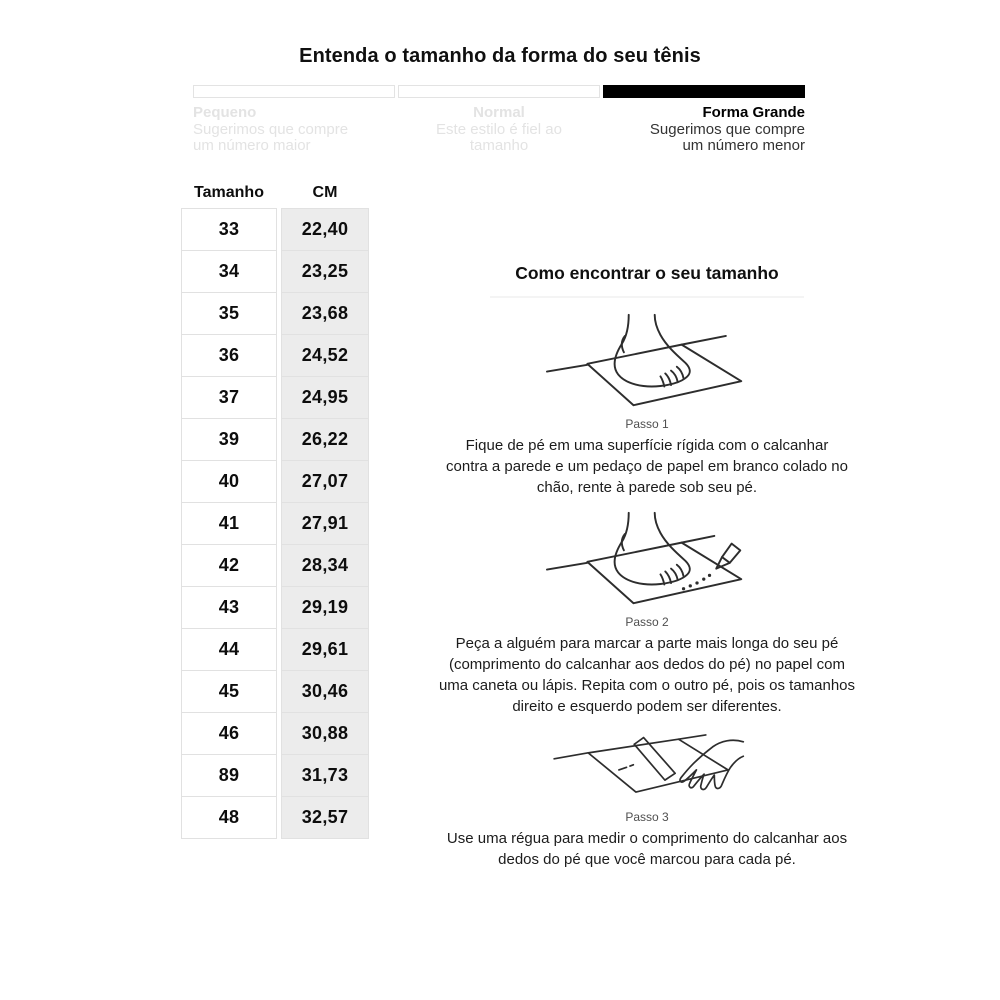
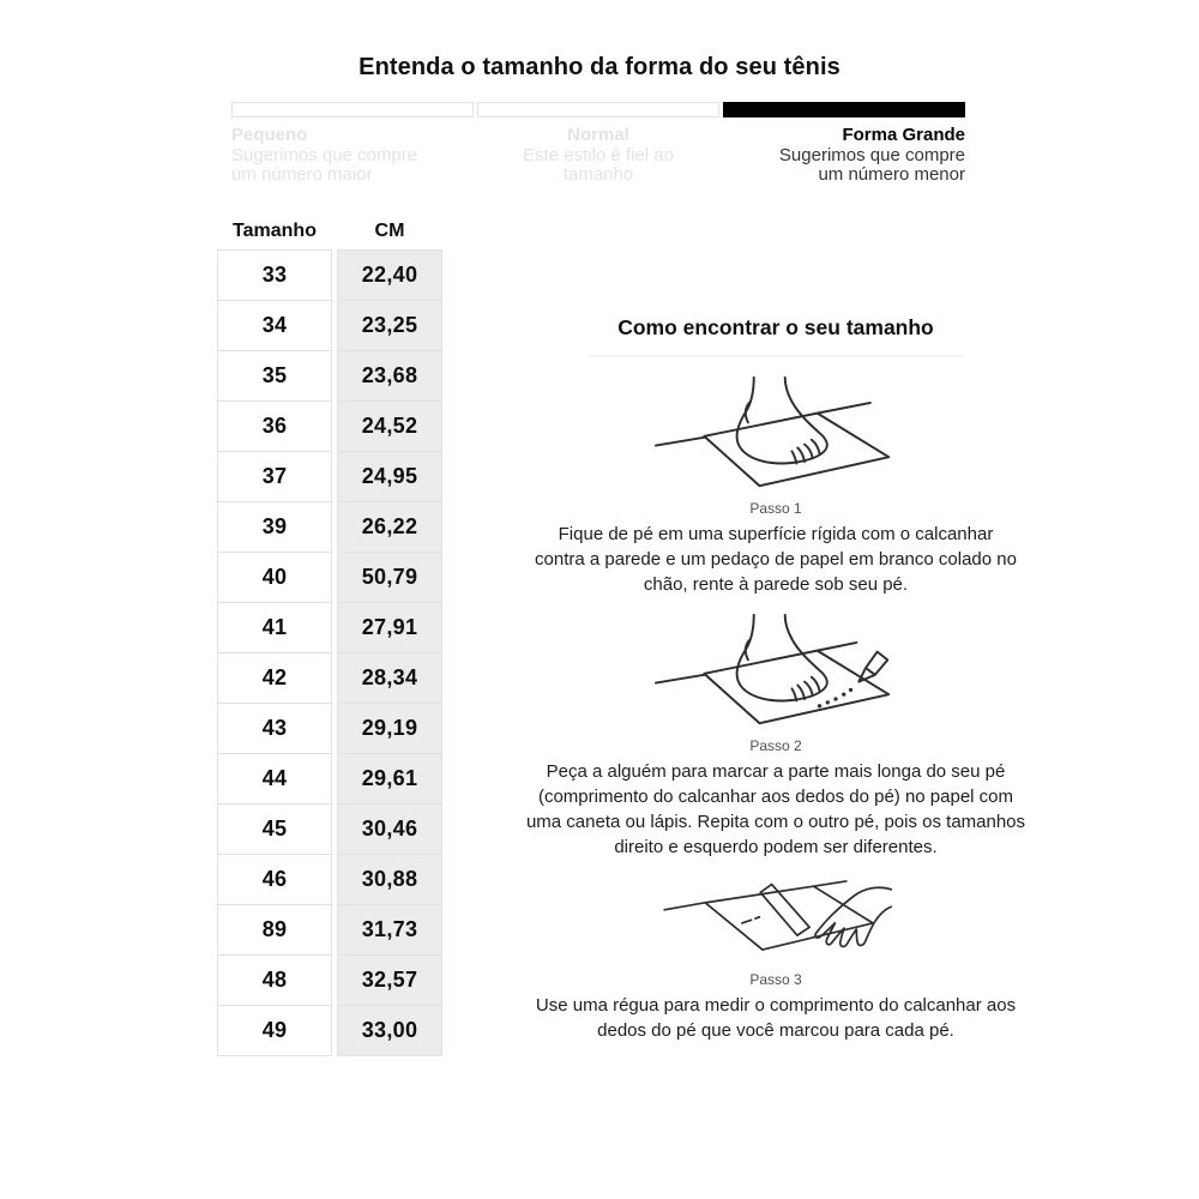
  Entenda o tamanho da forma do seu tênis
  Pequeno
  Sugerimos que compre um número maior
  Normal
  Este estilo é fiel ao tamanho
  Forma Grande
  Sugerimos que compre um número menor
  Tamanho
  CM
  33
  22,40
  34
  23,25
  35
  23,68
  36
  24,52
  37
  24,95
  39
  26,22
  40
- 27,07
+ 50,79
  41
  27,91
  42
  28,34
  43
  29,19
  44
  29,61
  45
  30,46
  46
  30,88
  89
  31,73
  48
  32,57
+ 49
+ 33,00
  Como encontrar o seu tamanho
  Passo 1
  Fique de pé em uma superfície rígida com o calcanhar contra a parede e um pedaço de papel em branco colado no chão, rente à parede sob seu pé.
  Passo 2
  Peça a alguém para marcar a parte mais longa do seu pé (comprimento do calcanhar aos dedos do pé) no papel com uma caneta ou lápis. Repita com o outro pé, pois os tamanhos direito e esquerdo podem ser diferentes.
  Passo 3
  Use uma régua para medir o comprimento do calcanhar aos dedos do pé que você marcou para cada pé.
